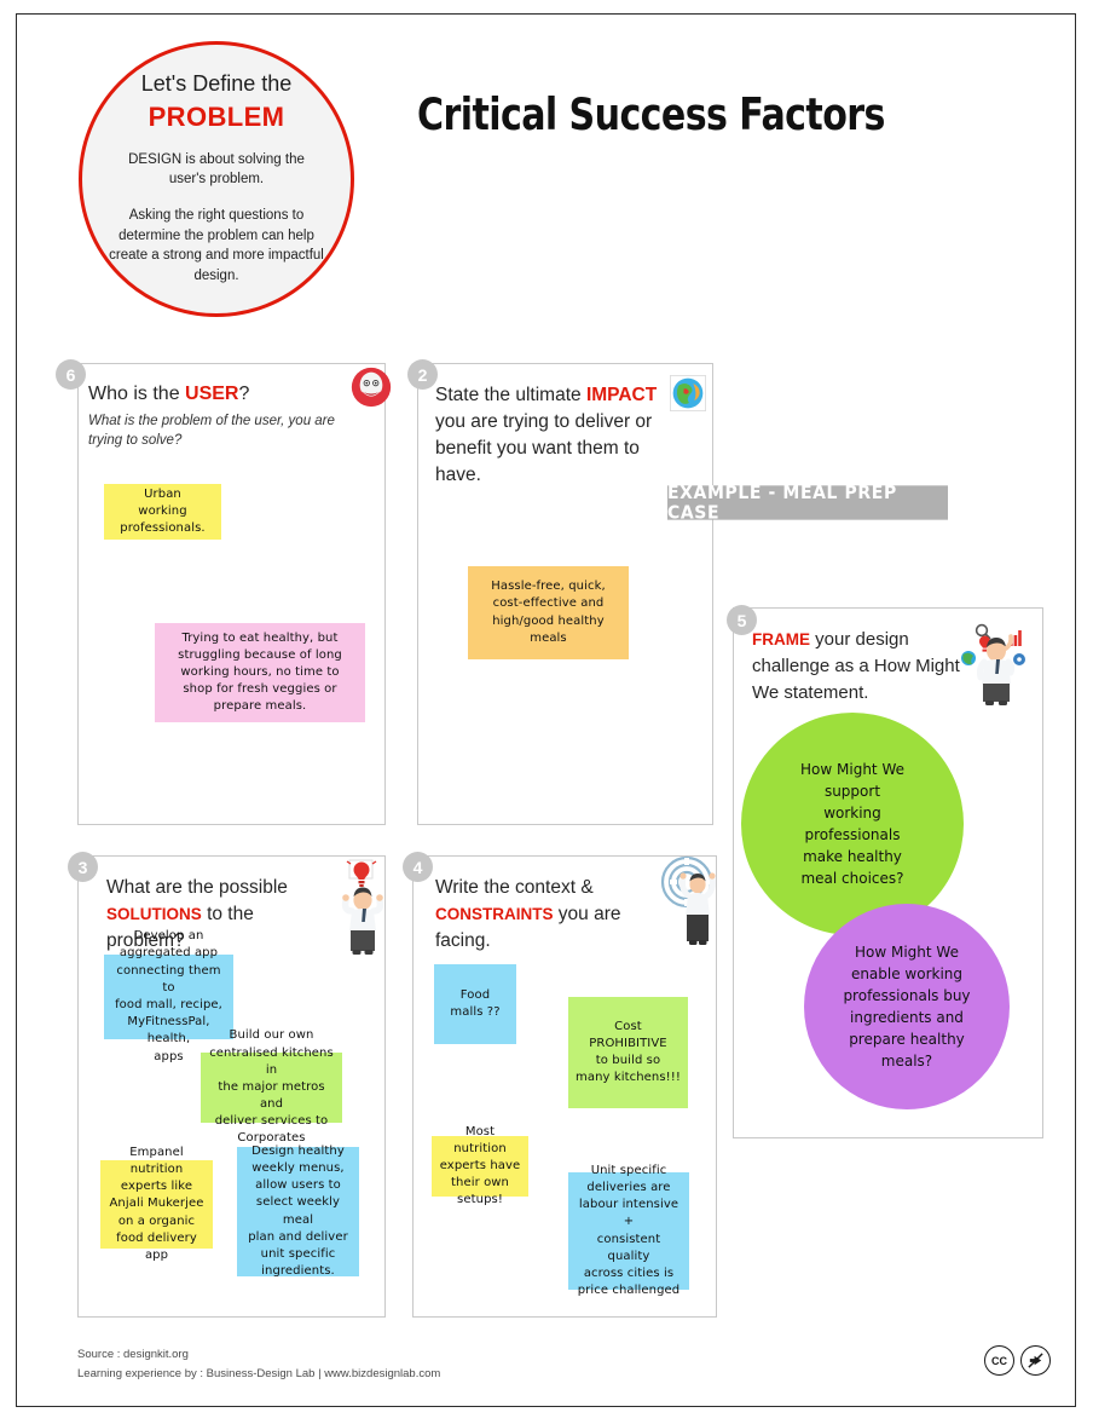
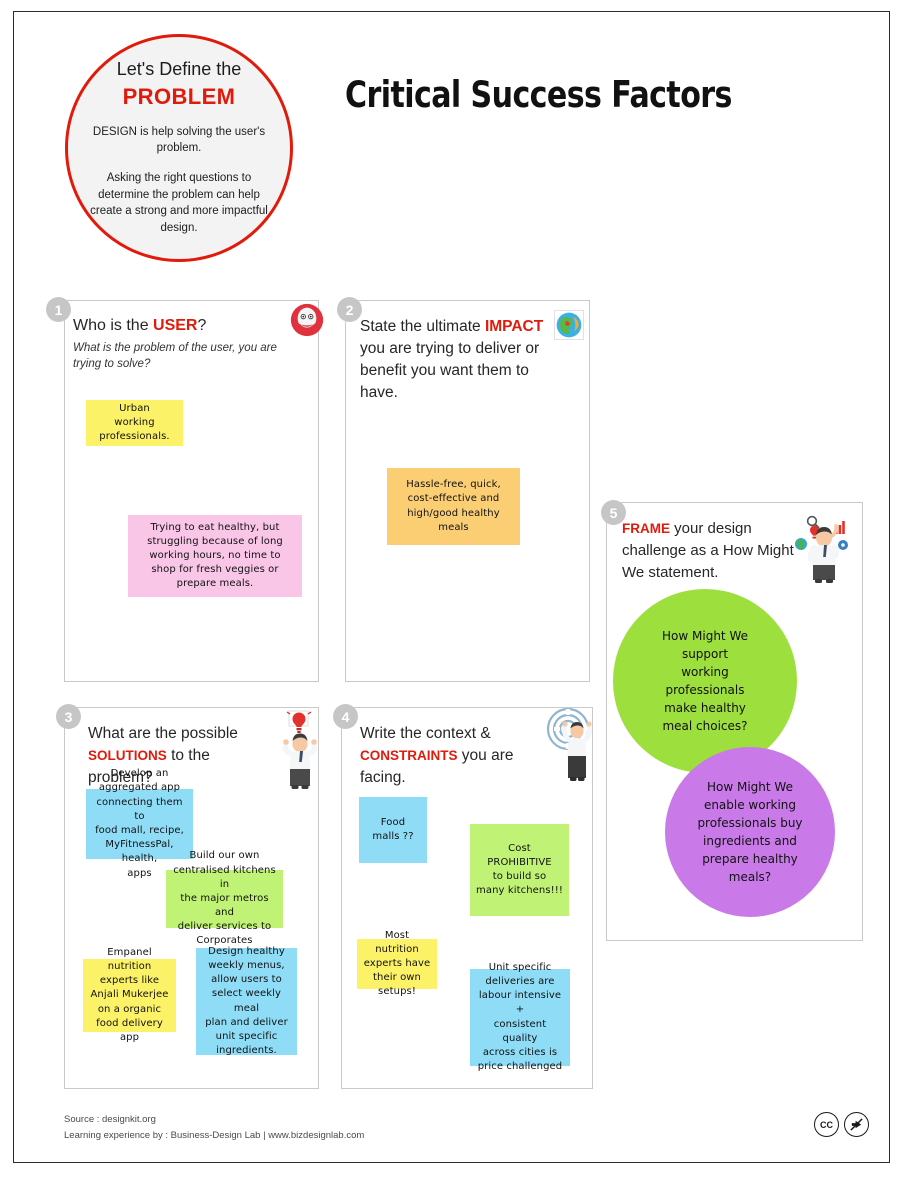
  Let's Define the
  PROBLEM
- DESIGN is about solving the user's problem.
+ DESIGN is help solving the user's problem.
  Asking the right questions to determine the problem can help create a strong and more impactful design.
  Critical Success Factors
- 6
+ 1
  Who is the USER?
  What is the problem of the user, you are trying to solve?
  Urban
  working
  professionals.
  Trying to eat healthy, but
  struggling because of long
  working hours, no time to
  shop for fresh veggies or
  prepare meals.
  2
  State the ultimate IMPACT you are trying to deliver or benefit you want them to have.
  Hassle-free, quick,
  cost-effective and
  high/good healthy
  meals
- EXAMPLE - MEAL PREP CASE
  5
  FRAME your design challenge as a How Might We statement.
  How Might We
  support
  working
  professionals
  make healthy
  meal choices?
  How Might We
  enable working
  professionals buy
  ingredients and
  prepare healthy
  meals?
  3
  What are the possible SOLUTIONS to the problem?
  Develop an
  aggregated app
  connecting them to
  food mall, recipe,
  MyFitnessPal, health,
  apps
  Build our own
  centralised kitchens in
  the major metros and
  deliver services to
  Corporates
  Empanel nutrition
  experts like
  Anjali Mukerjee
  on a organic
  food delivery
  app
  Design healthy
  weekly menus,
  allow users to
  select weekly meal
  plan and deliver
  unit specific
  ingredients.
  4
  Write the context &
  CONSTRAINTS you are facing.
  Food
  malls ??
  Cost
  PROHIBITIVE
  to build so
  many kitchens!!!
  Most nutrition
  experts have
  their own
  setups!
  Unit specific
  deliveries are
  labour intensive +
  consistent quality
  across cities is
  price challenged
  Source : designkit.org
  Learning experience by : Business-Design Lab | www.bizdesignlab.com
  CC
